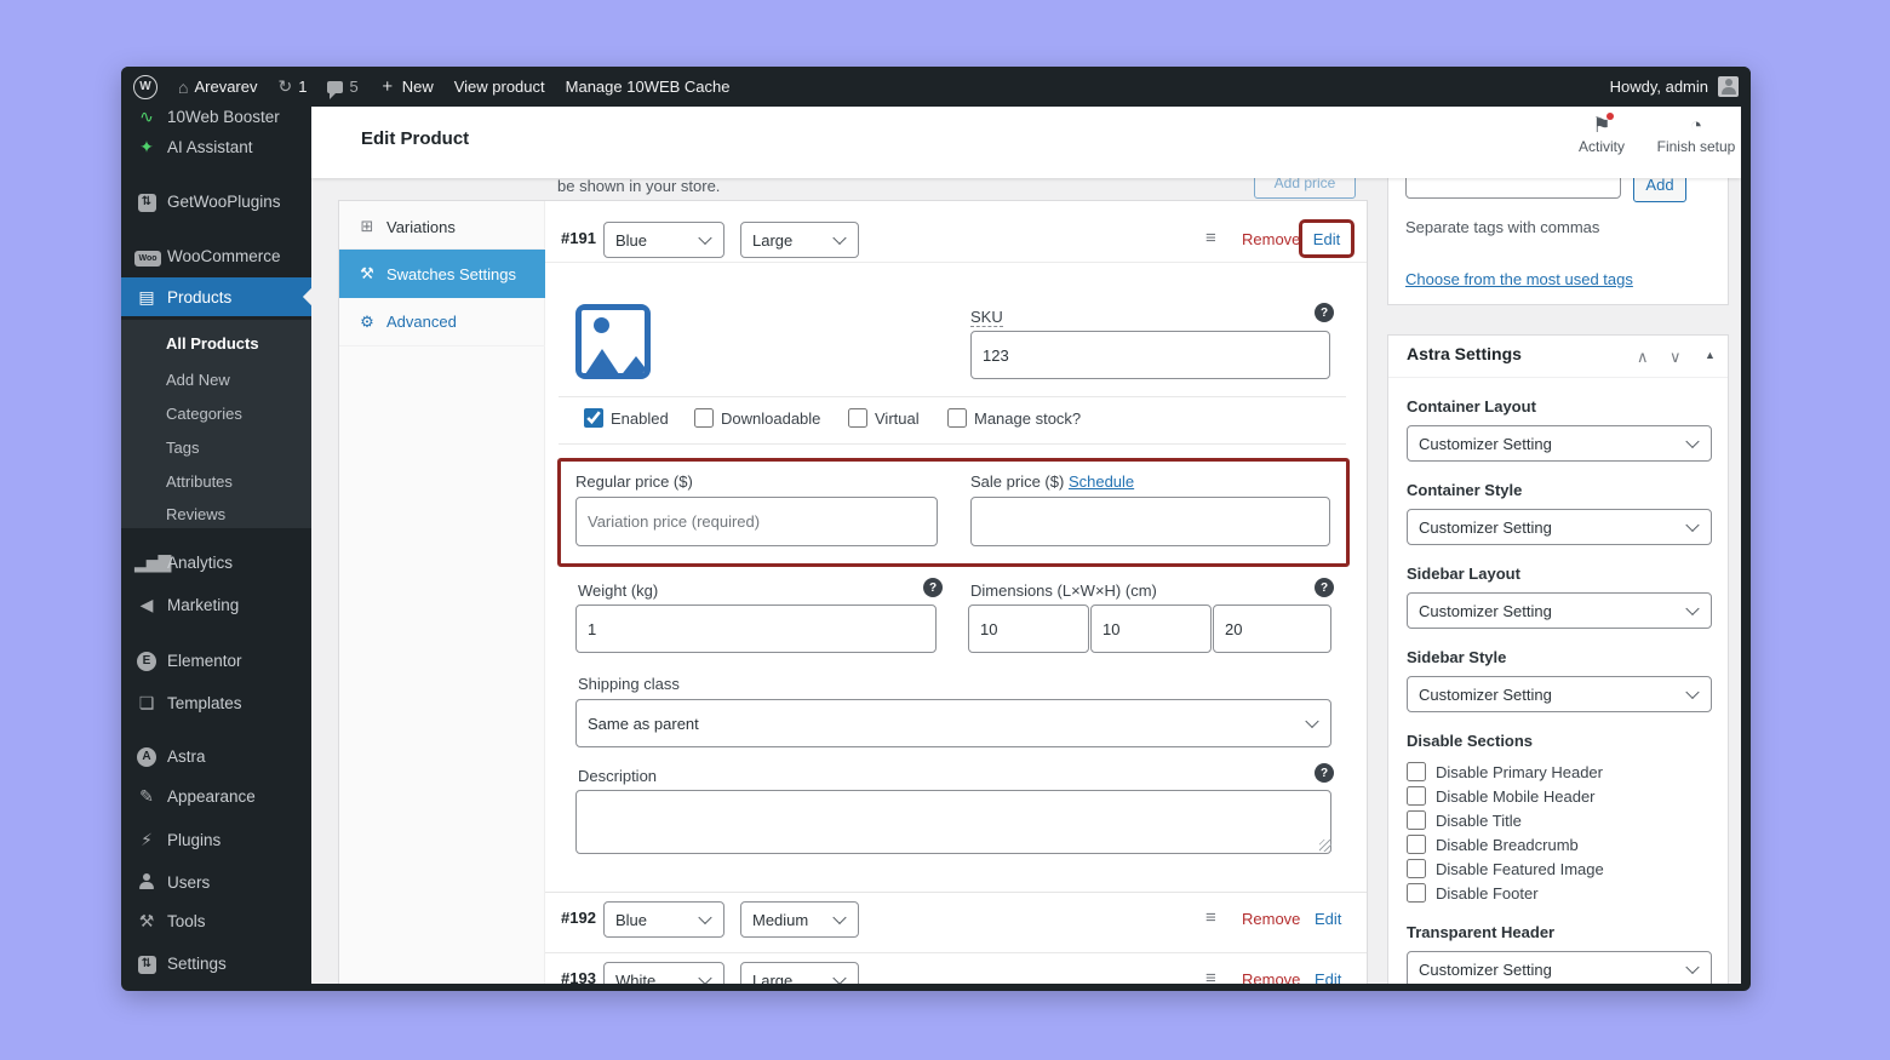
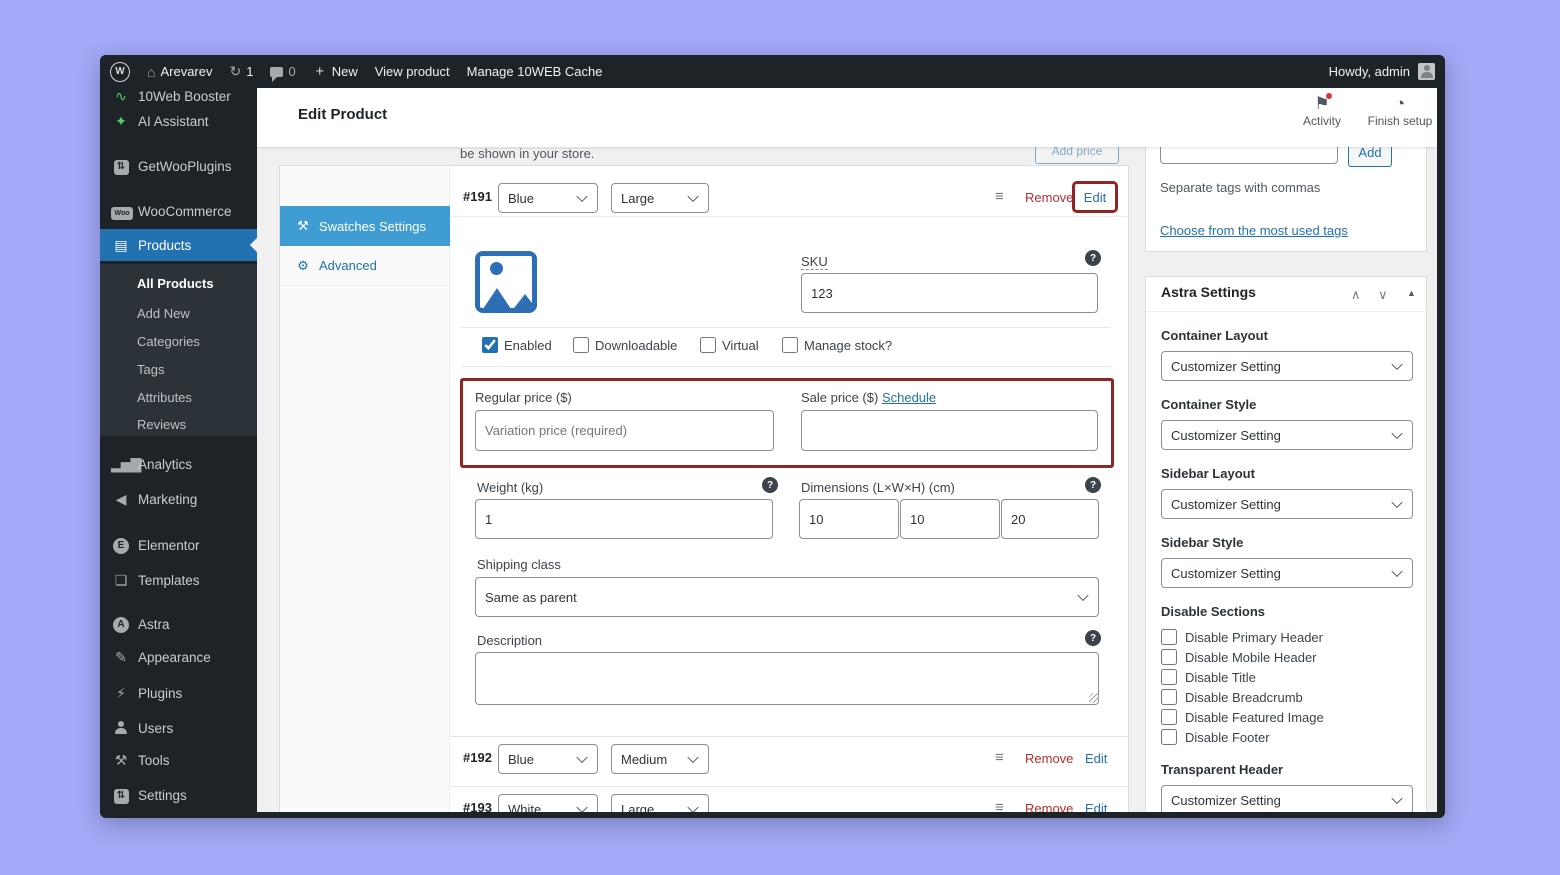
  W
  ⌂
  Arevarev
  ↻
  1
- 5
+ 0
  ＋
  New
  View product
  Manage 10WEB Cache
  Howdy, admin
  ∿
  10Web Booster
  ✦
  AI Assistant
  ⇅
  GetWooPlugins
  WooCommerce
  ▤
  Products
  All Products
  Add New
  Categories
  Tags
  Attributes
  Reviews
  ▂▅▇
  Analytics
  ◀
  Marketing
  E
  Elementor
  ❏
  Templates
  A
  Astra
  ✎
  Appearance
  ⚡
  Plugins
  Users
  ⚒
  Tools
  ⇅
  Settings
  be shown in your store.
  Add price
  Edit Product
  ⚑
  Activity
  ◔
  Finish setup
- ⊞
- Variations
  ⚒
  Swatches Settings
  ⚙
  Advanced
  #191
  Blue
  Large
  ≡
  Remove
  Edit
  SKU
  ?
  123
  Enabled
  Downloadable
  Virtual
  Manage stock?
  Regular price ($)
  Variation price (required)
  Sale price ($) Schedule
  Weight (kg)
  ?
  1
  Dimensions (L×W×H) (cm)
  ?
  10
  10
  20
  Shipping class
  Same as parent
  Description
  ?
  #192
  Blue
  Medium
  ≡
  Remove
  Edit
  #193
  White
  Large
  ≡
  Remove
  Edit
  Add
  Separate tags with commas
  Choose from the most used tags
  Astra Settings
  ∧
  ∨
  ▲
  Container Layout
  Customizer Setting
  Container Style
  Customizer Setting
  Sidebar Layout
  Customizer Setting
  Sidebar Style
  Customizer Setting
  Disable Sections
  Disable Primary Header
  Disable Mobile Header
  Disable Title
  Disable Breadcrumb
  Disable Featured Image
  Disable Footer
  Transparent Header
  Customizer Setting
